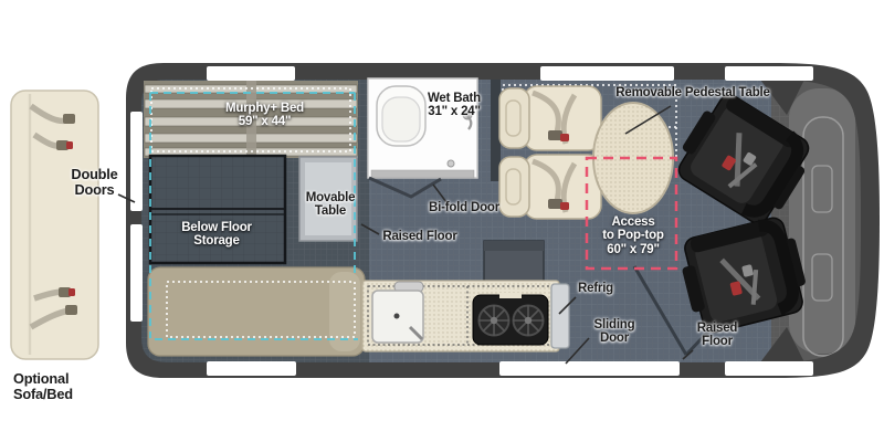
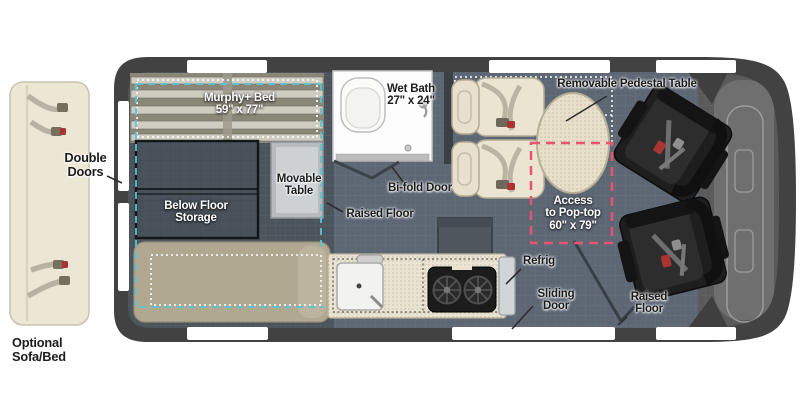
  Murphy+ Bed
- 59" x 44"
+ 59" x 77"
  Double
  Doors
  Below Floor
  Storage
  Movable
  Table
  Wet Bath
- 31" x 24"
+ 27" x 24"
  Bi-fold Door
  Raised Floor
  Removable Pedestal Table
  Access
  to Pop-top
  60" x 79"
  Refrig
  Sliding
  Door
  Raised
  Floor
  Optional
  Sofa/Bed
